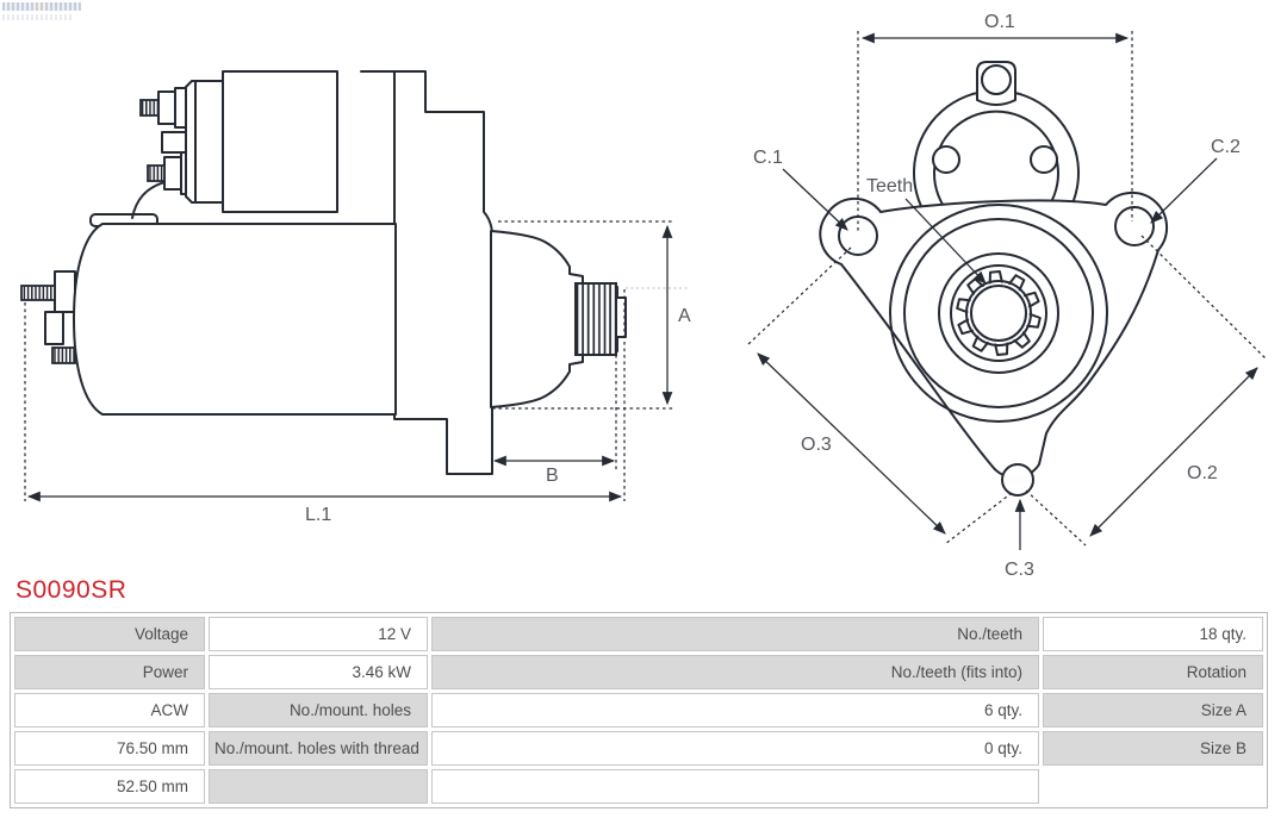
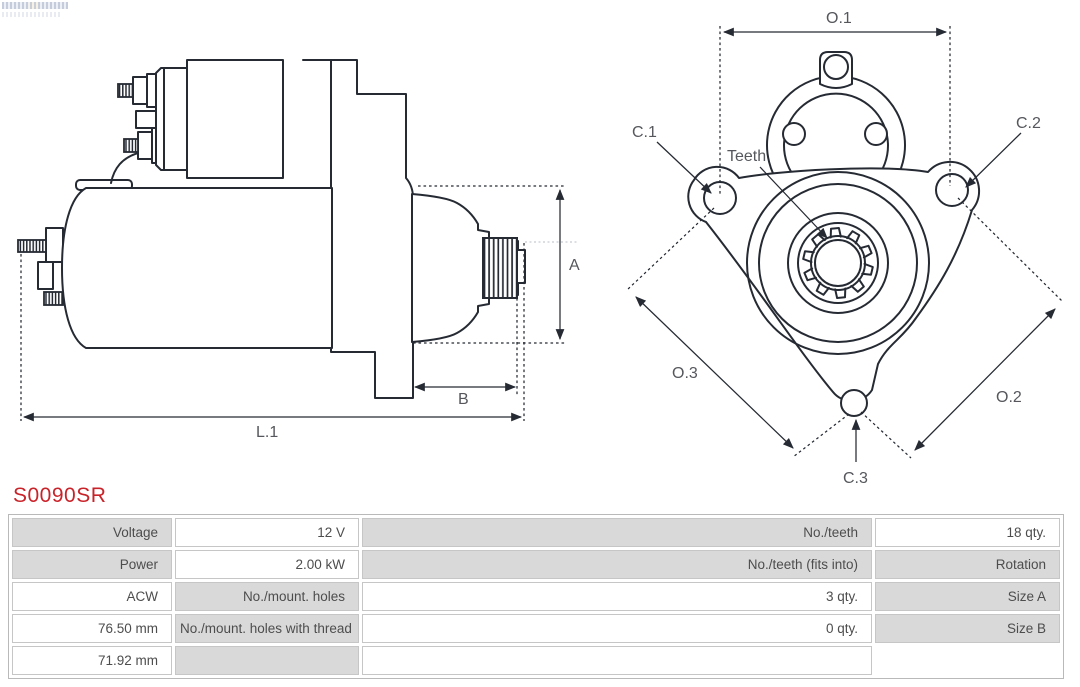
  A
  B
  L.1
  O.1
  C.1
  C.2
  Teeth
  O.3
  O.2
  C.3
  S0090SR
  Voltage
  12 V
  No./teeth
  18 qty.
  Power
- 3.46 kW
+ 2.00 kW
  No./teeth (fits into)
  Rotation
  ACW
  No./mount. holes
- 6 qty.
+ 3 qty.
  Size A
  76.50 mm
  No./mount. holes with thread
  0 qty.
  Size B
- 52.50 mm
+ 71.92 mm
